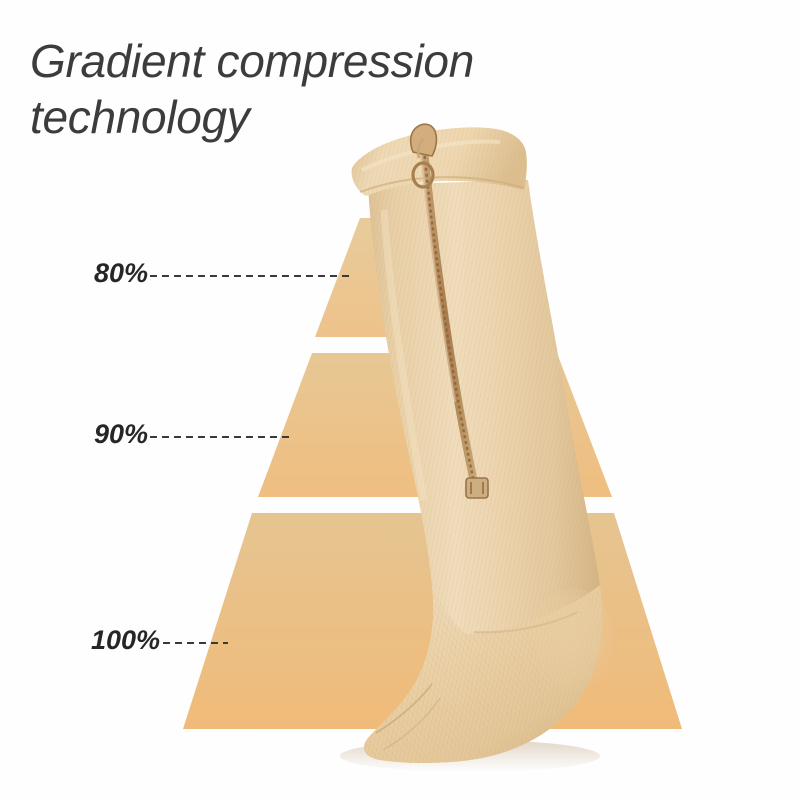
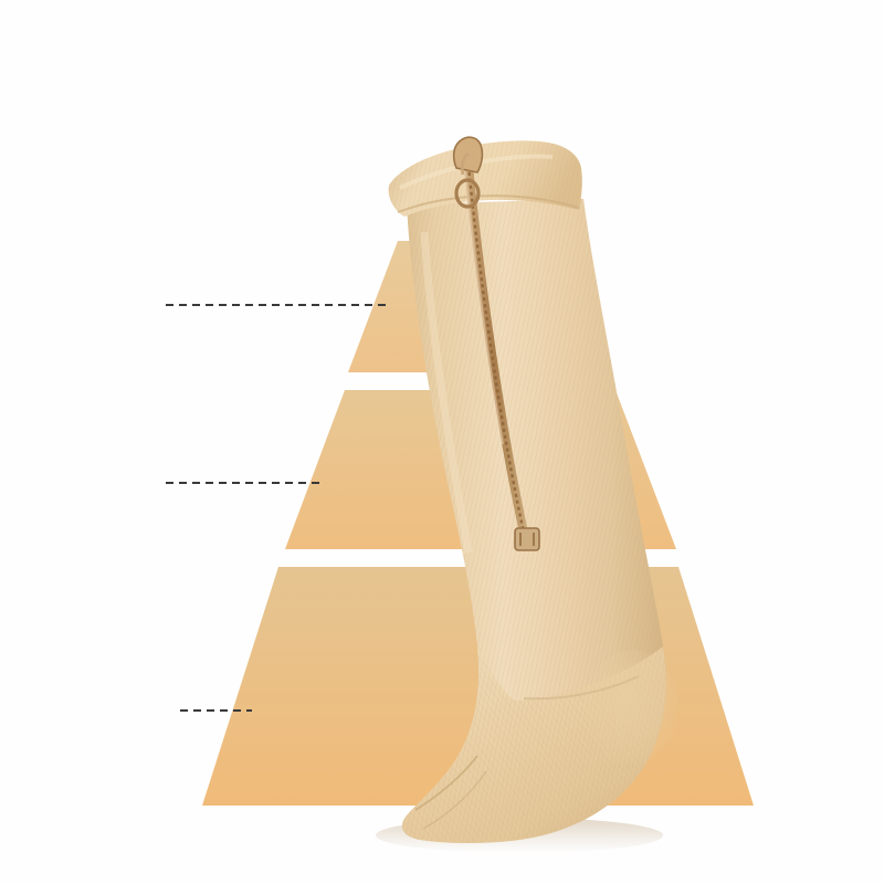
- Gradient compression
- technology
- 80%
- 90%
- 100%
